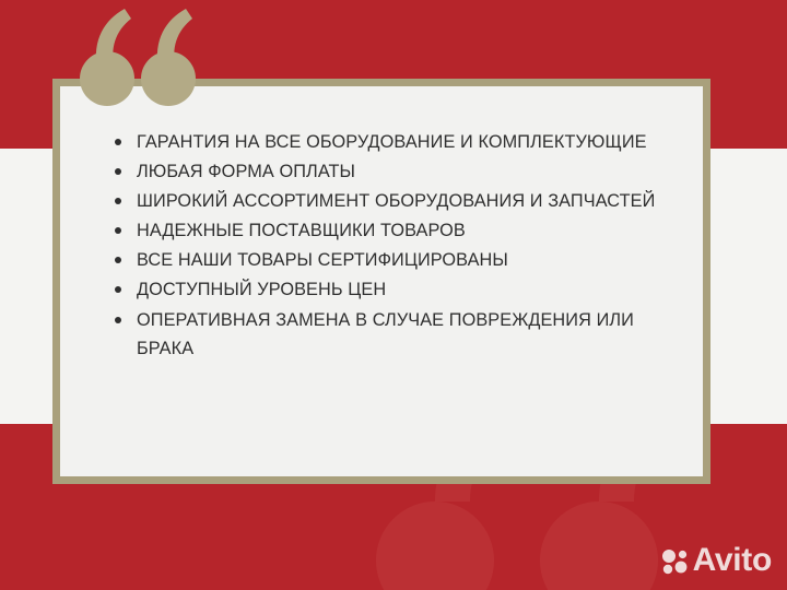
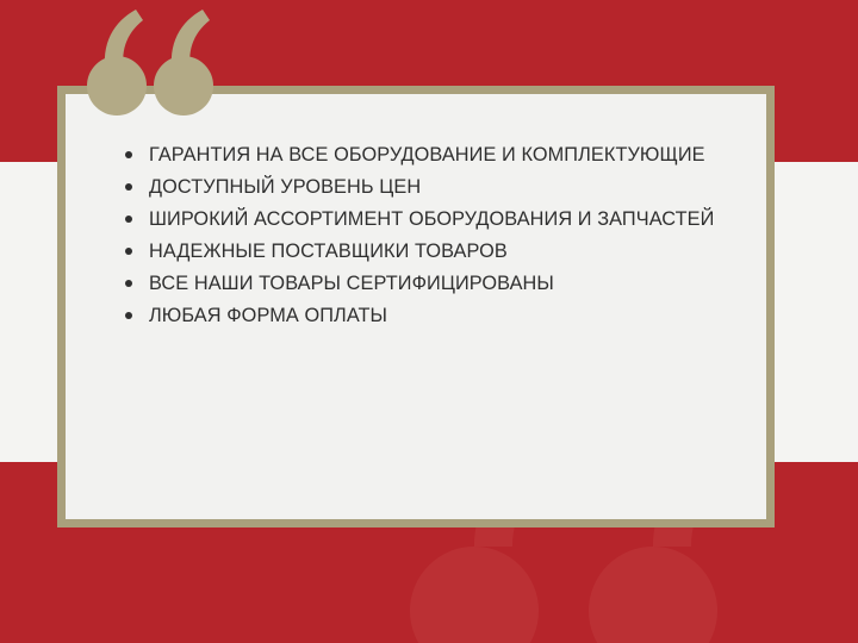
  ГАРАНТИЯ НА ВСЕ ОБОРУДОВАНИЕ И КОМПЛЕКТУЮЩИЕ
- ЛЮБАЯ ФОРМА ОПЛАТЫ
+ ДОСТУПНЫЙ УРОВЕНЬ ЦЕН
  ШИРОКИЙ АССОРТИМЕНТ ОБОРУДОВАНИЯ И ЗАПЧАСТЕЙ
  НАДЕЖНЫЕ ПОСТАВЩИКИ ТОВАРОВ
  ВСЕ НАШИ ТОВАРЫ СЕРТИФИЦИРОВАНЫ
- ДОСТУПНЫЙ УРОВЕНЬ ЦЕН
+ ЛЮБАЯ ФОРМА ОПЛАТЫ
- ОПЕРАТИВНАЯ ЗАМЕНА В СЛУЧАЕ ПОВРЕЖДЕНИЯ ИЛИ БРАКА
- Avito
